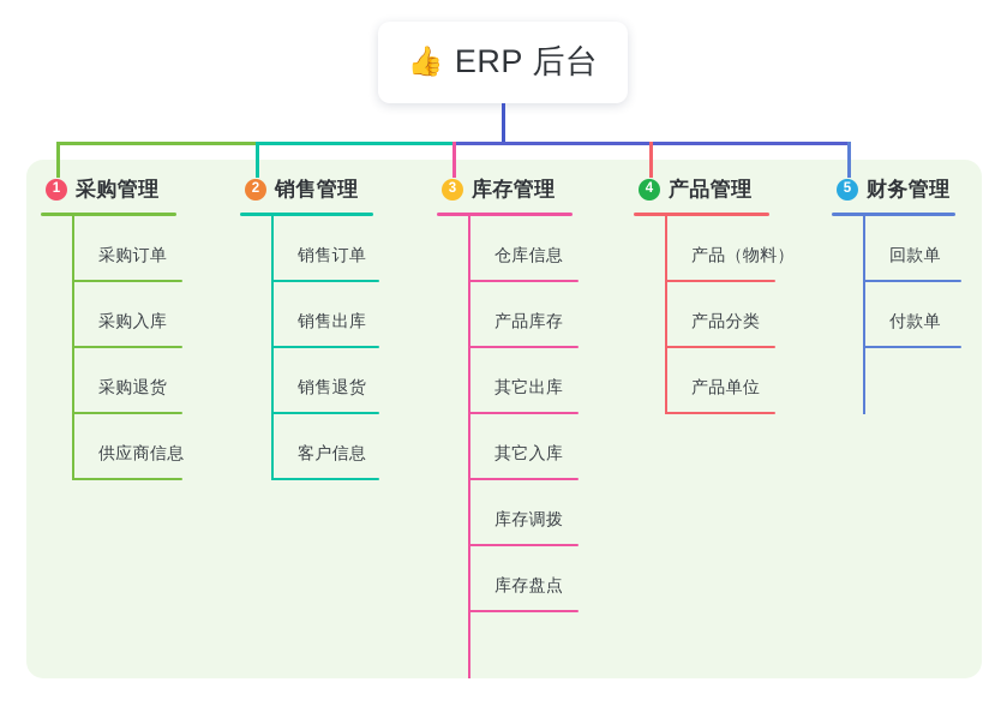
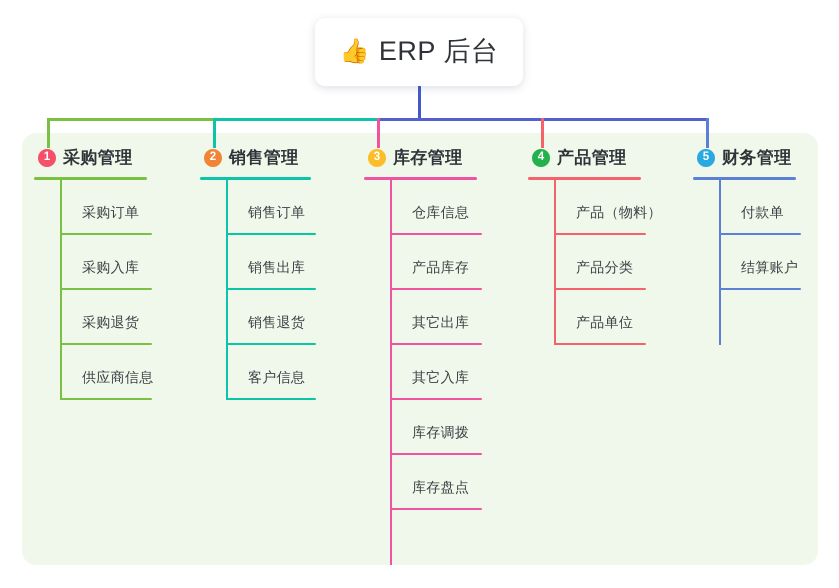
  👍
  ERP 后台
  1
  采购管理
  采购订单
  采购入库
  采购退货
  供应商信息
  2
  销售管理
  销售订单
  销售出库
  销售退货
  客户信息
  3
  库存管理
  仓库信息
  产品库存
  其它出库
  其它入库
  库存调拨
  库存盘点
  4
  产品管理
  产品（物料）
  产品分类
  产品单位
  5
  财务管理
- 回款单
  付款单
+ 结算账户
